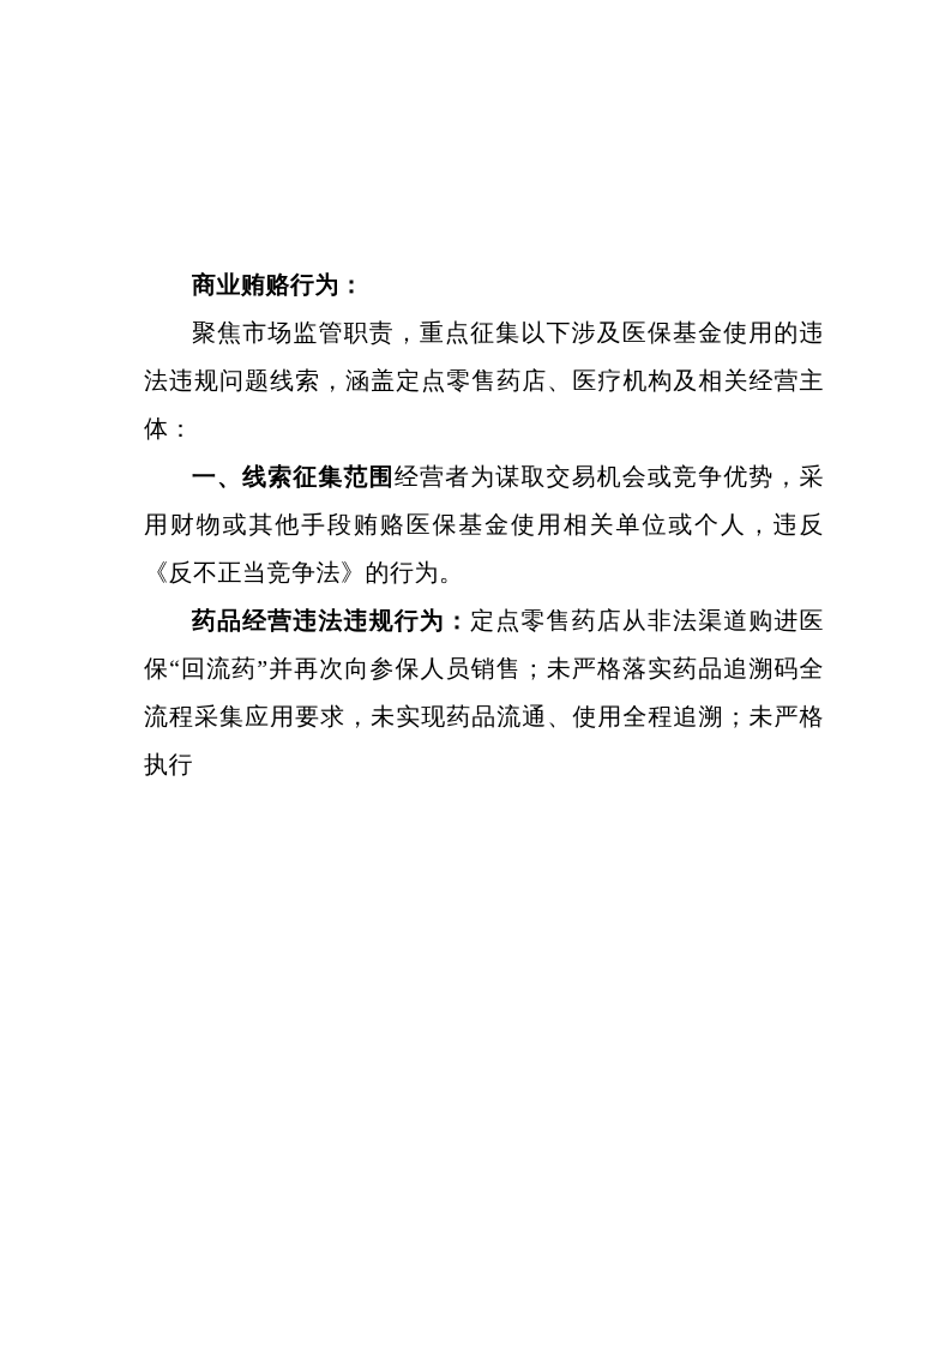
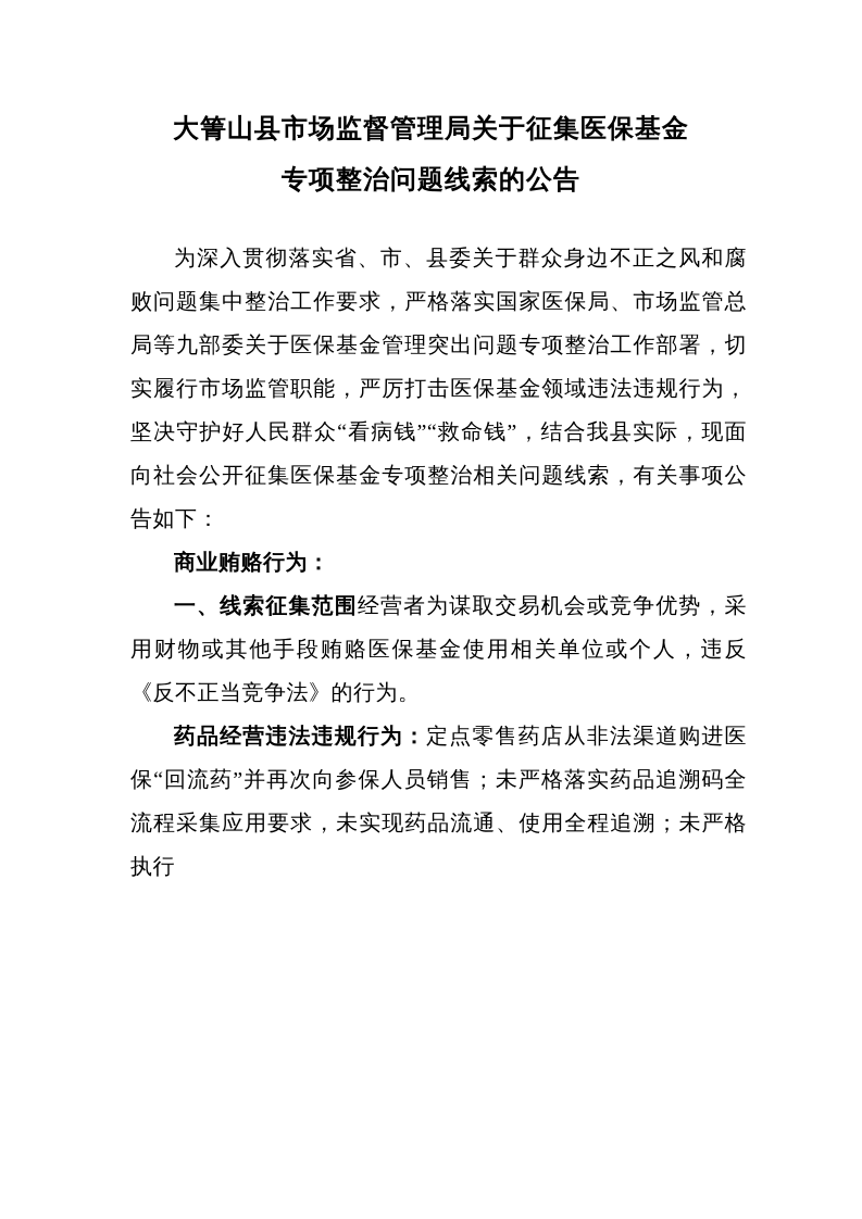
+ 大箐山县市场监督管理局关于征集医保基金
+ 专项整治问题线索的公告
+ 为深入贯彻落实省、市、县委关于群众身边不正之风和腐败问题集中整治工作要求，严格落实国家医保局、市场监管总局等九部委关于医保基金管理突出问题专项整治工作部署，切实履行市场监管职能，严厉打击医保基金领域违法违规行为，坚决守护好人民群众“看病钱”“救命钱”，结合我县实际，现面向社会公开征集医保基金专项整治相关问题线索，有关事项公告如下：
  商业贿赂行为：
- 聚焦市场监管职责，重点征集以下涉及医保基金使用的违法违规问题线索，涵盖定点零售药店、医疗机构及相关经营主体：
  一、线索征集范围经营者为谋取交易机会或竞争优势，采用财物或其他手段贿赂医保基金使用相关单位或个人，违反《反不正当竞争法》的行为。
  药品经营违法违规行为：定点零售药店从非法渠道购进医保“回流药”并再次向参保人员销售；未严格落实药品追溯码全流程采集应用要求，未实现药品流通、使用全程追溯；未严格执行
